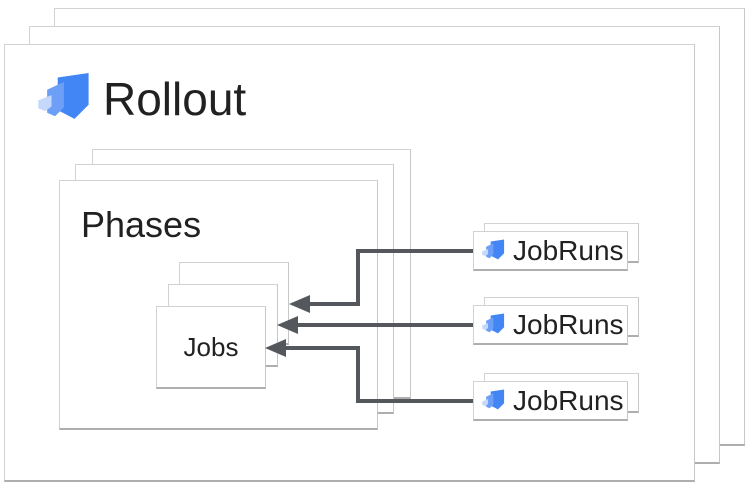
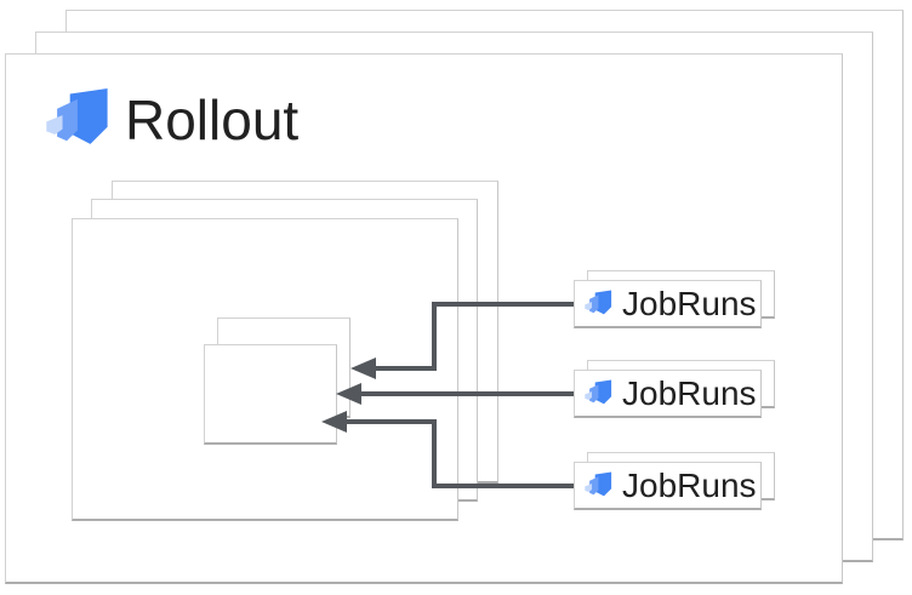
  Rollout
- Phases
- Jobs
  JobRuns
  JobRuns
  JobRuns
